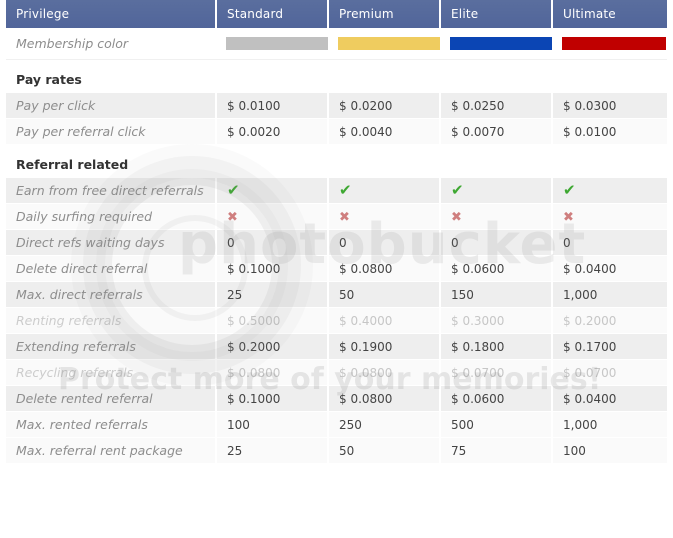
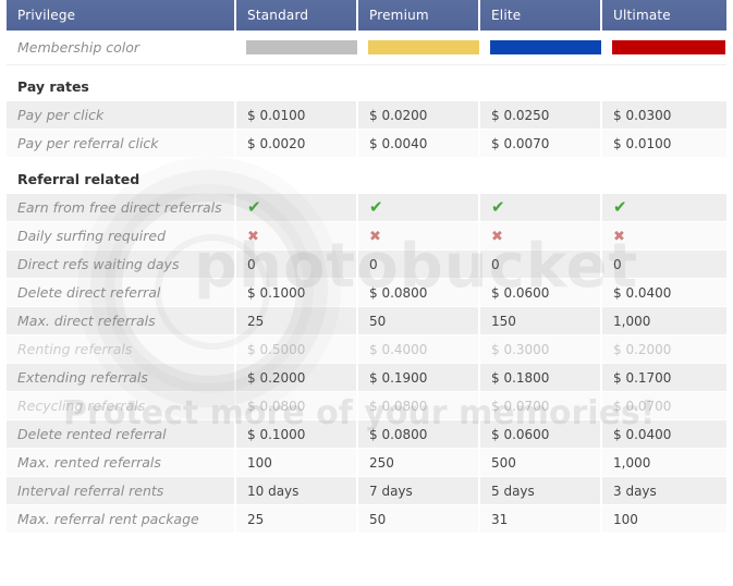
  photobucket
  Protect more of your memories!
  Privilege	Standard	Premium	Elite	Ultimate
  Membership color
  Pay rates
  Pay per click	$ 0.0100	$ 0.0200	$ 0.0250	$ 0.0300
  Pay per referral click	$ 0.0020	$ 0.0040	$ 0.0070	$ 0.0100
  Referral related
  Earn from free direct referrals	✔	✔	✔	✔
  Daily surfing required	✖	✖	✖	✖
  Direct refs waiting days	0	0	0	0
  Delete direct referral	$ 0.1000	$ 0.0800	$ 0.0600	$ 0.0400
  Max. direct referrals	25	50	150	1,000
  Renting referrals	$ 0.5000	$ 0.4000	$ 0.3000	$ 0.2000
  Extending referrals	$ 0.2000	$ 0.1900	$ 0.1800	$ 0.1700
  Recycling referrals	$ 0.0800	$ 0.0800	$ 0.0700	$ 0.0700
  Delete rented referral	$ 0.1000	$ 0.0800	$ 0.0600	$ 0.0400
  Max. rented referrals	100	250	500	1,000
+ Interval referral rents	10 days	7 days	5 days	3 days
- Max. referral rent package	25	50	75	100
+ Max. referral rent package	25	50	31	100
